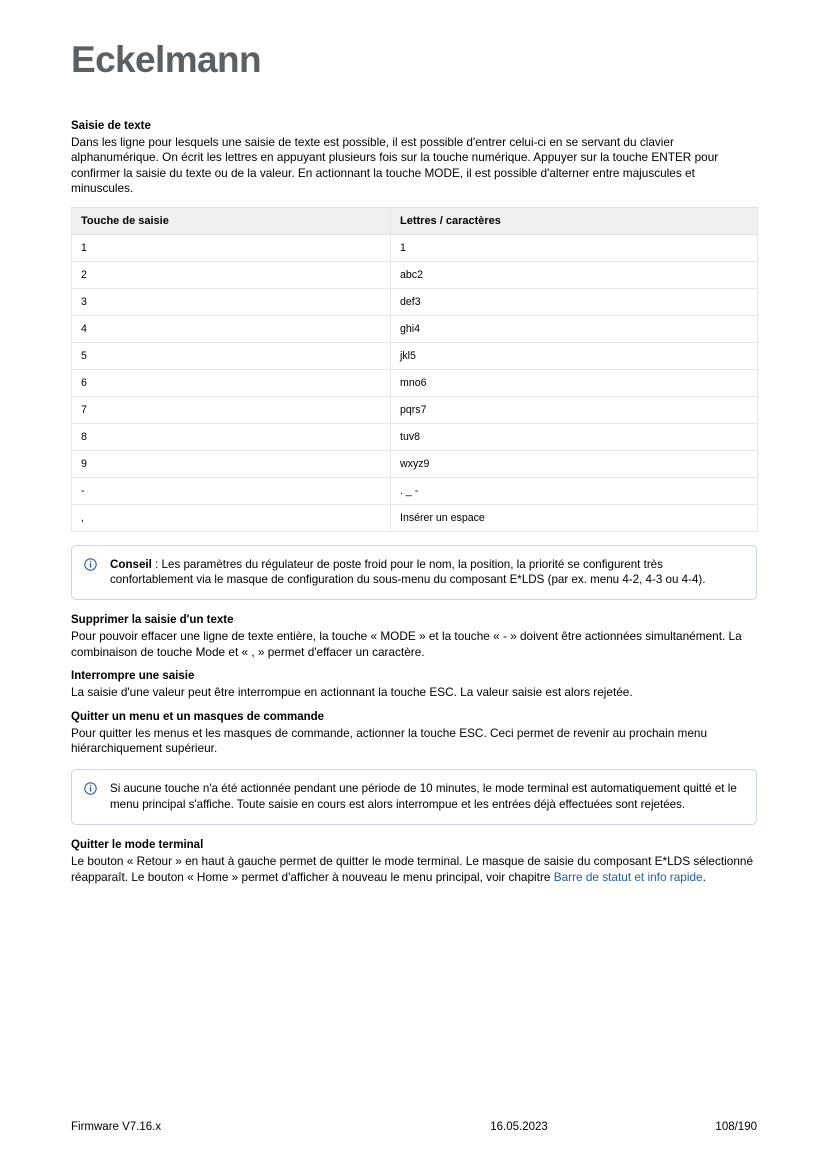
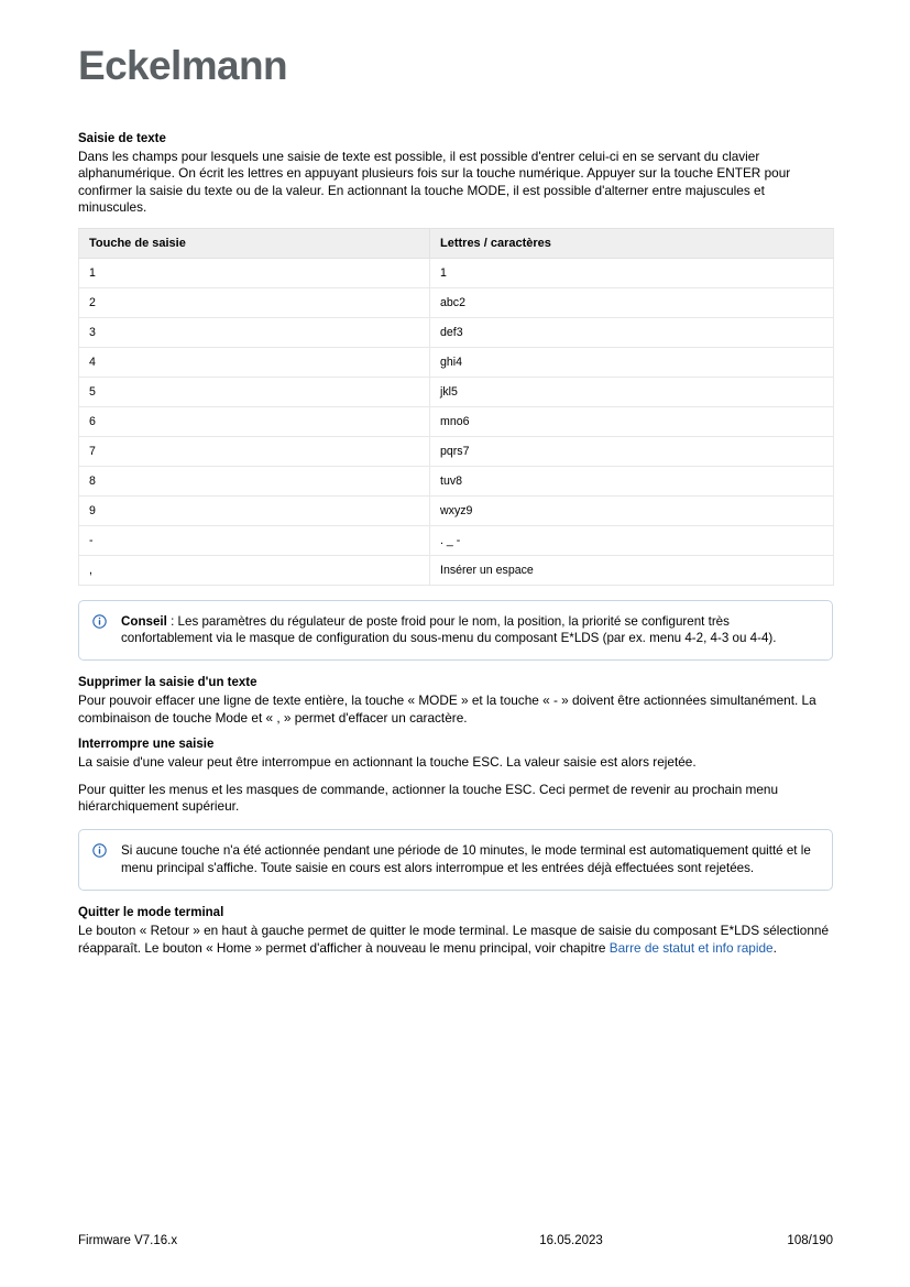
  Eckelmann
  Saisie de texte
- Dans les ligne pour lesquels une saisie de texte est possible, il est possible d'entrer celui-ci en se servant du clavier alphanumérique. On écrit les lettres en appuyant plusieurs fois sur la touche numérique. Appuyer sur la touche ENTER pour confirmer la saisie du texte ou de la valeur. En actionnant la touche MODE, il est possible d'alterner entre majuscules et minuscules.
+ Dans les champs pour lesquels une saisie de texte est possible, il est possible d'entrer celui-ci en se servant du clavier alphanumérique. On écrit les lettres en appuyant plusieurs fois sur la touche numérique. Appuyer sur la touche ENTER pour confirmer la saisie du texte ou de la valeur. En actionnant la touche MODE, il est possible d'alterner entre majuscules et minuscules.
  Touche de saisie	Lettres / caractères
  1	1
  2	abc2
  3	def3
  4	ghi4
  5	jkl5
  6	mno6
  7	pqrs7
  8	tuv8
  9	wxyz9
  -	. _ -
  ,	Insérer un espace
  Conseil : Les paramètres du régulateur de poste froid pour le nom, la position, la priorité se configurent très confortablement via le masque de configuration du sous-menu du composant E*LDS (par ex. menu 4-2, 4-3 ou 4-4).
  Supprimer la saisie d'un texte
  Pour pouvoir effacer une ligne de texte entière, la touche « MODE » et la touche « - » doivent être actionnées simultanément. La combinaison de touche Mode et « , » permet d'effacer un caractère.
  Interrompre une saisie
  La saisie d'une valeur peut être interrompue en actionnant la touche ESC. La valeur saisie est alors rejetée.
- Quitter un menu et un masques de commande
  Pour quitter les menus et les masques de commande, actionner la touche ESC. Ceci permet de revenir au prochain menu hiérarchiquement supérieur.
  Si aucune touche n'a été actionnée pendant une période de 10 minutes, le mode terminal est automatiquement quitté et le menu principal s'affiche. Toute saisie en cours est alors interrompue et les entrées déjà effectuées sont rejetées.
  Quitter le mode terminal
  Le bouton « Retour » en haut à gauche permet de quitter le mode terminal. Le masque de saisie du composant E*LDS sélectionné réapparaît. Le bouton « Home » permet d'afficher à nouveau le menu principal, voir chapitre Barre de statut et info rapide.
  Firmware V7.16.x
  16.05.2023
  108/190
